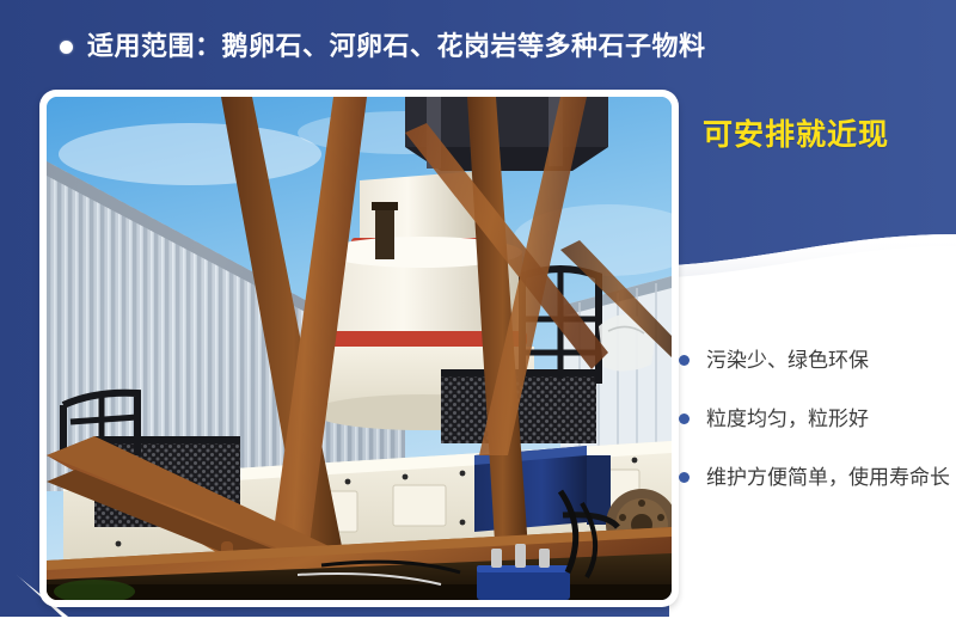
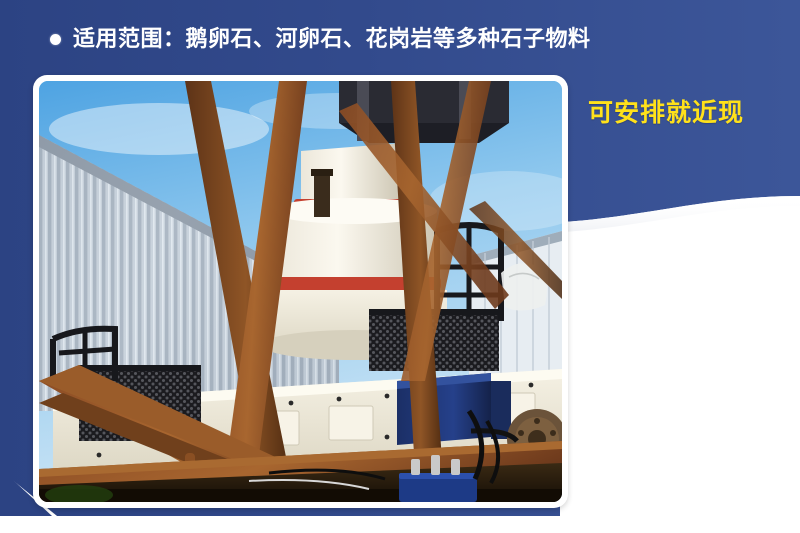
  适用范围：鹅卵石、河卵石、花岗岩等多种石子物料
  可安排就近现
- 污染少、绿色环保
- 粒度均匀，粒形好
- 维护方便简单，使用寿命长
